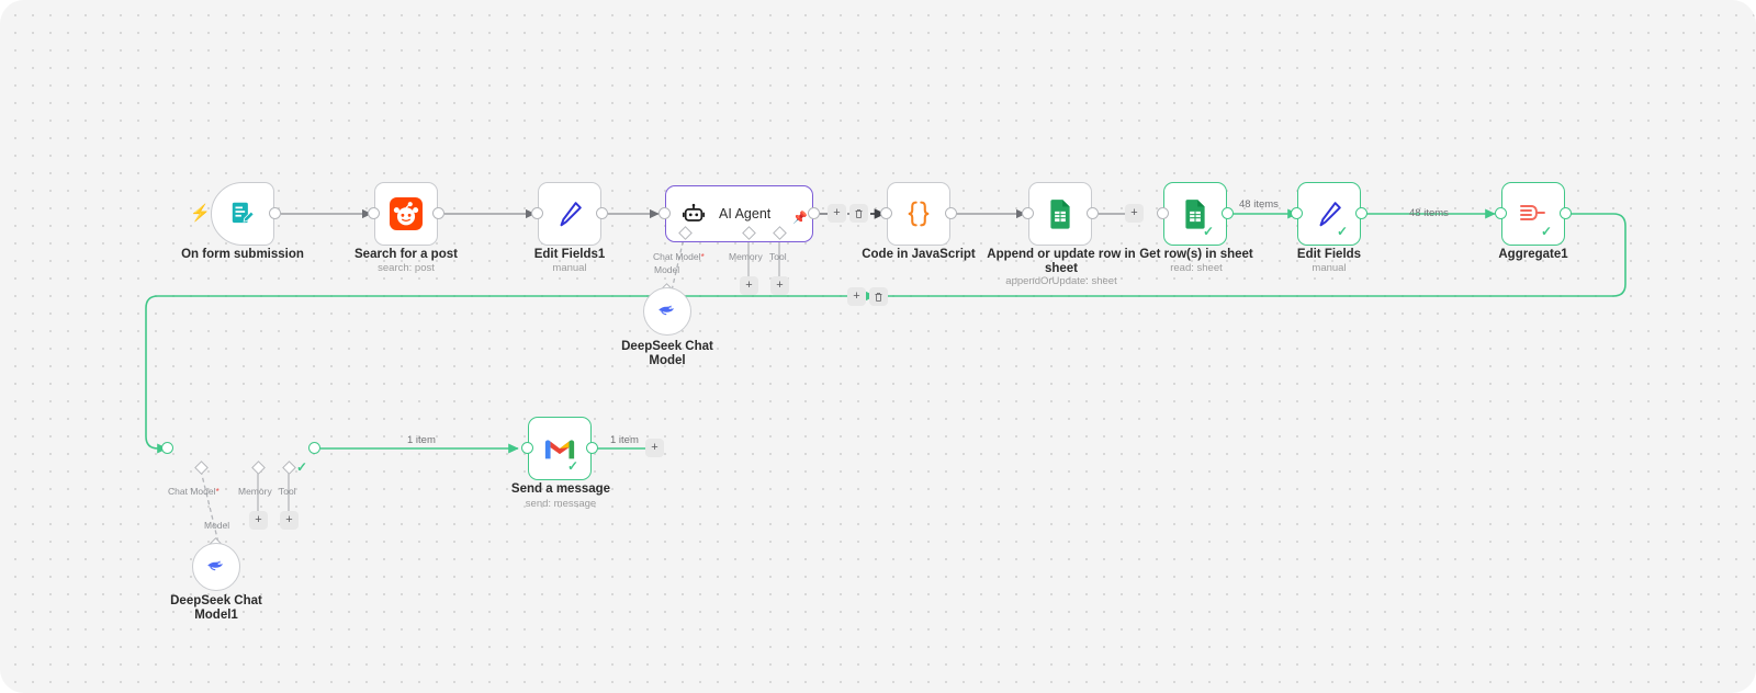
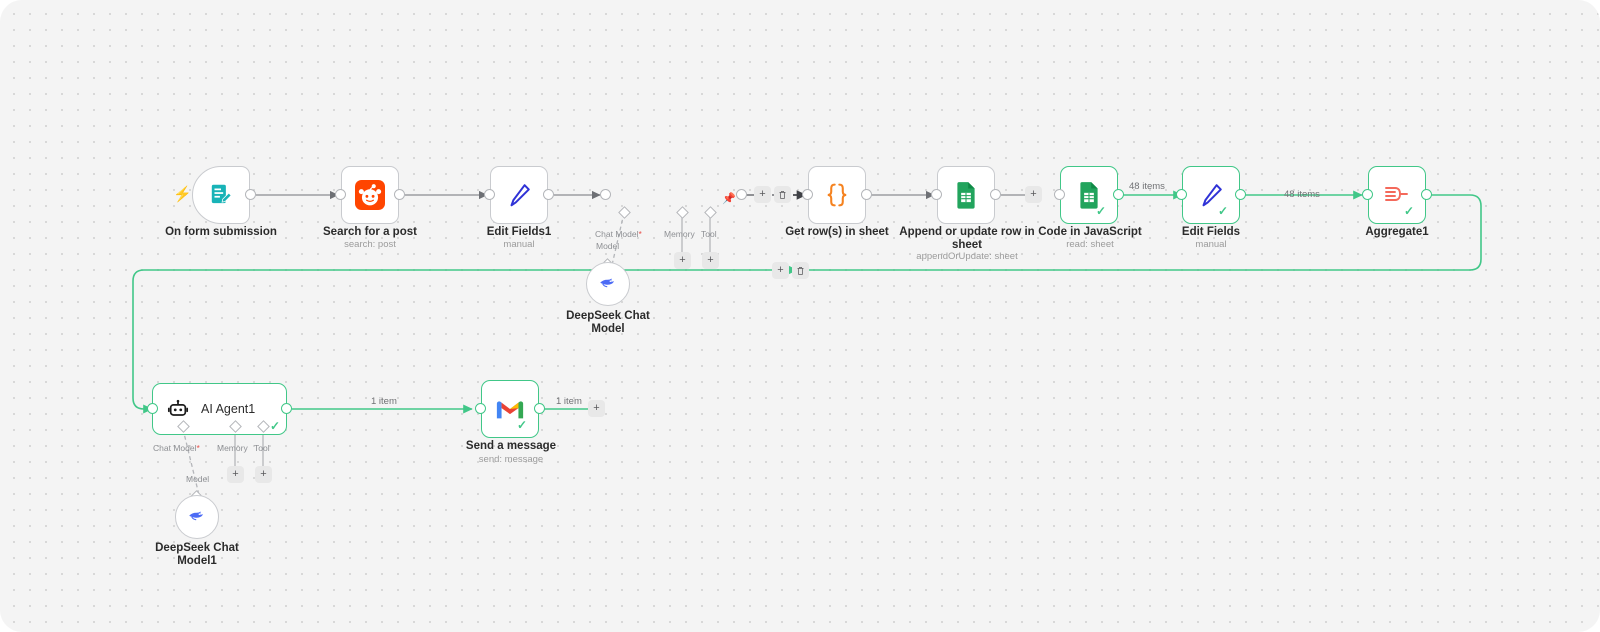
  ⚡
  On form submission
  Search for a post
  search: post
  Edit Fields1
  manual
- AI Agent
  📌
  +
  Chat Model*
  Memory
  Tool
  Model
  +
  +
- Code in JavaScript
+ Get row(s) in sheet
  +
  Append or update row in
  sheet
  appendOrUpdate: sheet
  ✓
- Get row(s) in sheet
+ Code in JavaScript
  read: sheet
  48 items
  ✓
  Edit Fields
  manual
  48 items
  ✓
  Aggregate1
  +
  DeepSeek Chat
  Model
+ AI Agent1
  ✓
  Chat Model*
  Memory
  Tool
  Model
  +
  +
  1 item
  ✓
  +
  Send a message
  send: message
  1 item
  DeepSeek Chat
  Model1
